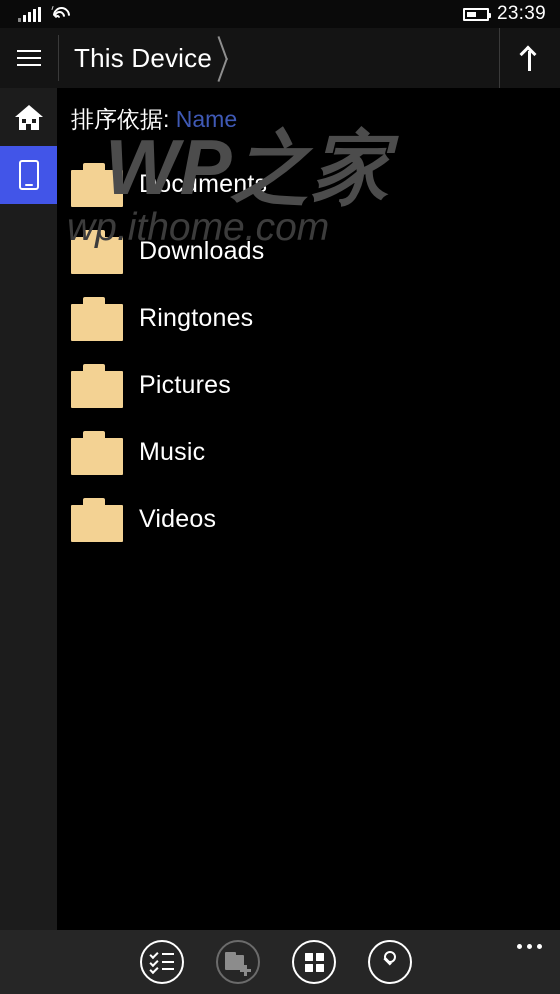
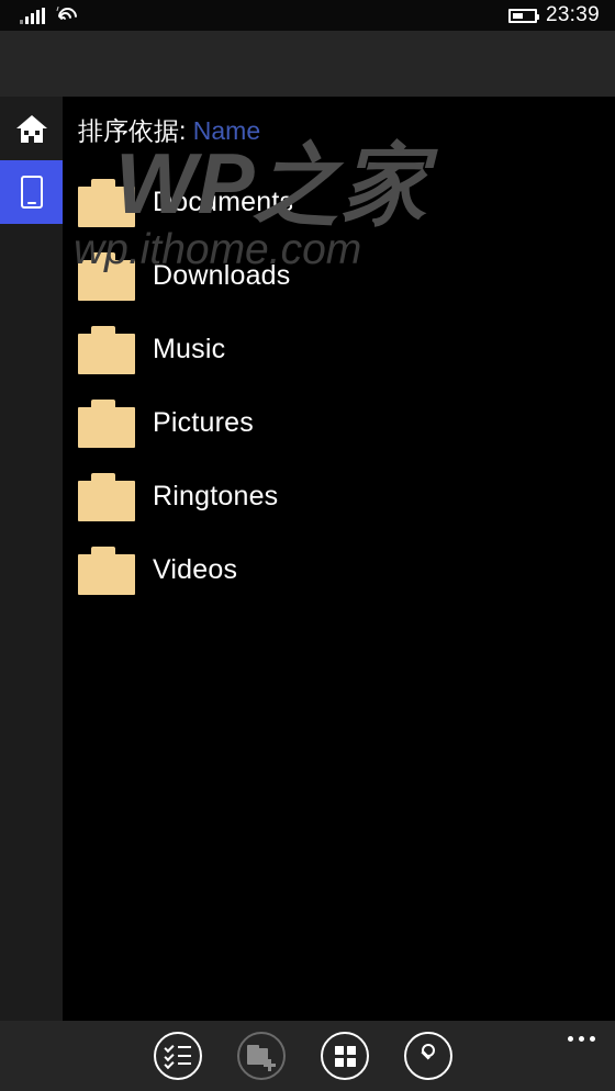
  23:39
- This Device
  排序依据: Name
  Documents
  Downloads
- Ringtones
+ Music
  Pictures
- Music
+ Ringtones
  Videos
  WP之家
  wp.ithome.com
